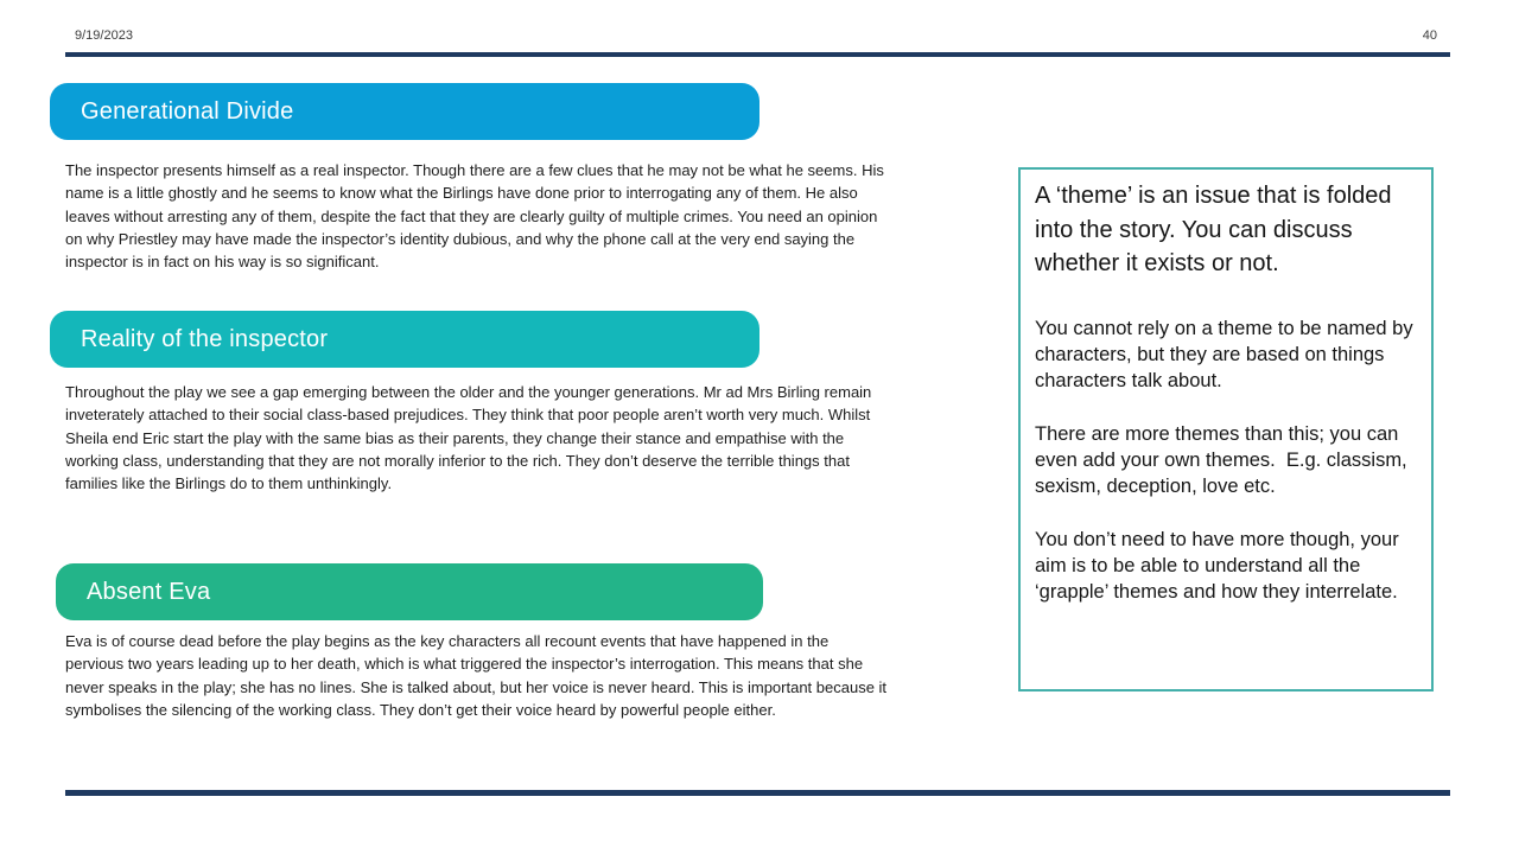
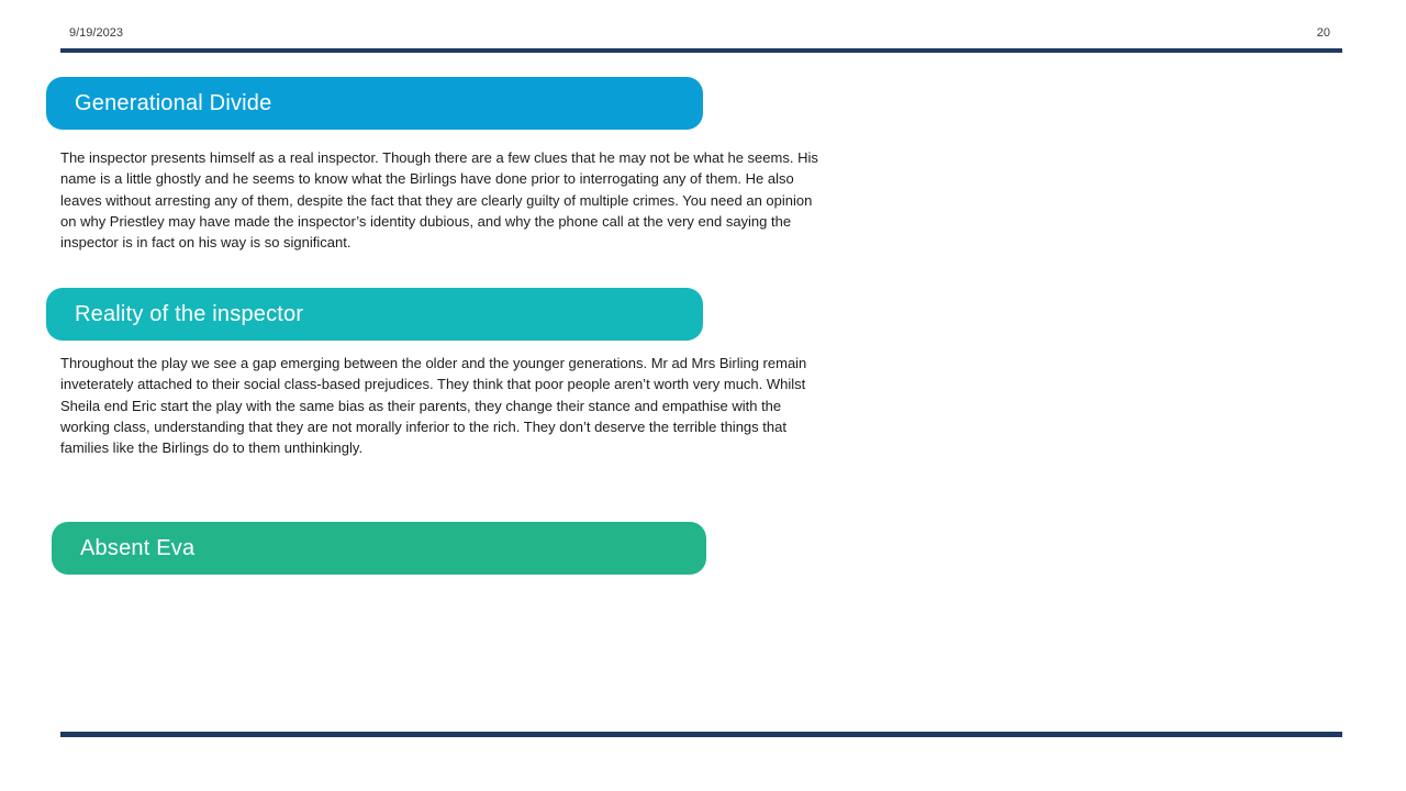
  9/19/2023
- 40
+ 20
  Generational Divide
  The inspector presents himself as a real inspector. Though there are a few clues that he may not be what he seems. His name is a little ghostly and he seems to know what the Birlings have done prior to interrogating any of them. He also leaves without arresting any of them, despite the fact that they are clearly guilty of multiple crimes. You need an opinion on why Priestley may have made the inspector’s identity dubious, and why the phone call at the very end saying the inspector is in fact on his way is so significant.
  Reality of the inspector
  Throughout the play we see a gap emerging between the older and the younger generations. Mr ad Mrs Birling remain inveterately attached to their social class-based prejudices. They think that poor people aren’t worth very much. Whilst Sheila end Eric start the play with the same bias as their parents, they change their stance and empathise with the working class, understanding that they are not morally inferior to the rich. They don’t deserve the terrible things that families like the Birlings do to them unthinkingly.
  Absent Eva
- Eva is of course dead before the play begins as the key characters all recount events that have happened in the pervious two years leading up to her death, which is what triggered the inspector’s interrogation. This means that she never speaks in the play; she has no lines. She is talked about, but her voice is never heard. This is important because it symbolises the silencing of the working class. They don’t get their voice heard by powerful people either.
- A ‘theme’ is an issue that is folded into the story. You can discuss whether it exists or not.
- You cannot rely on a theme to be named by characters, but they are based on things characters talk about.
- There are more themes than this; you can even add your own themes. E.g. classism, sexism, deception, love etc.
- You don’t need to have more though, your aim is to be able to understand all the ‘grapple’ themes and how they interrelate.
